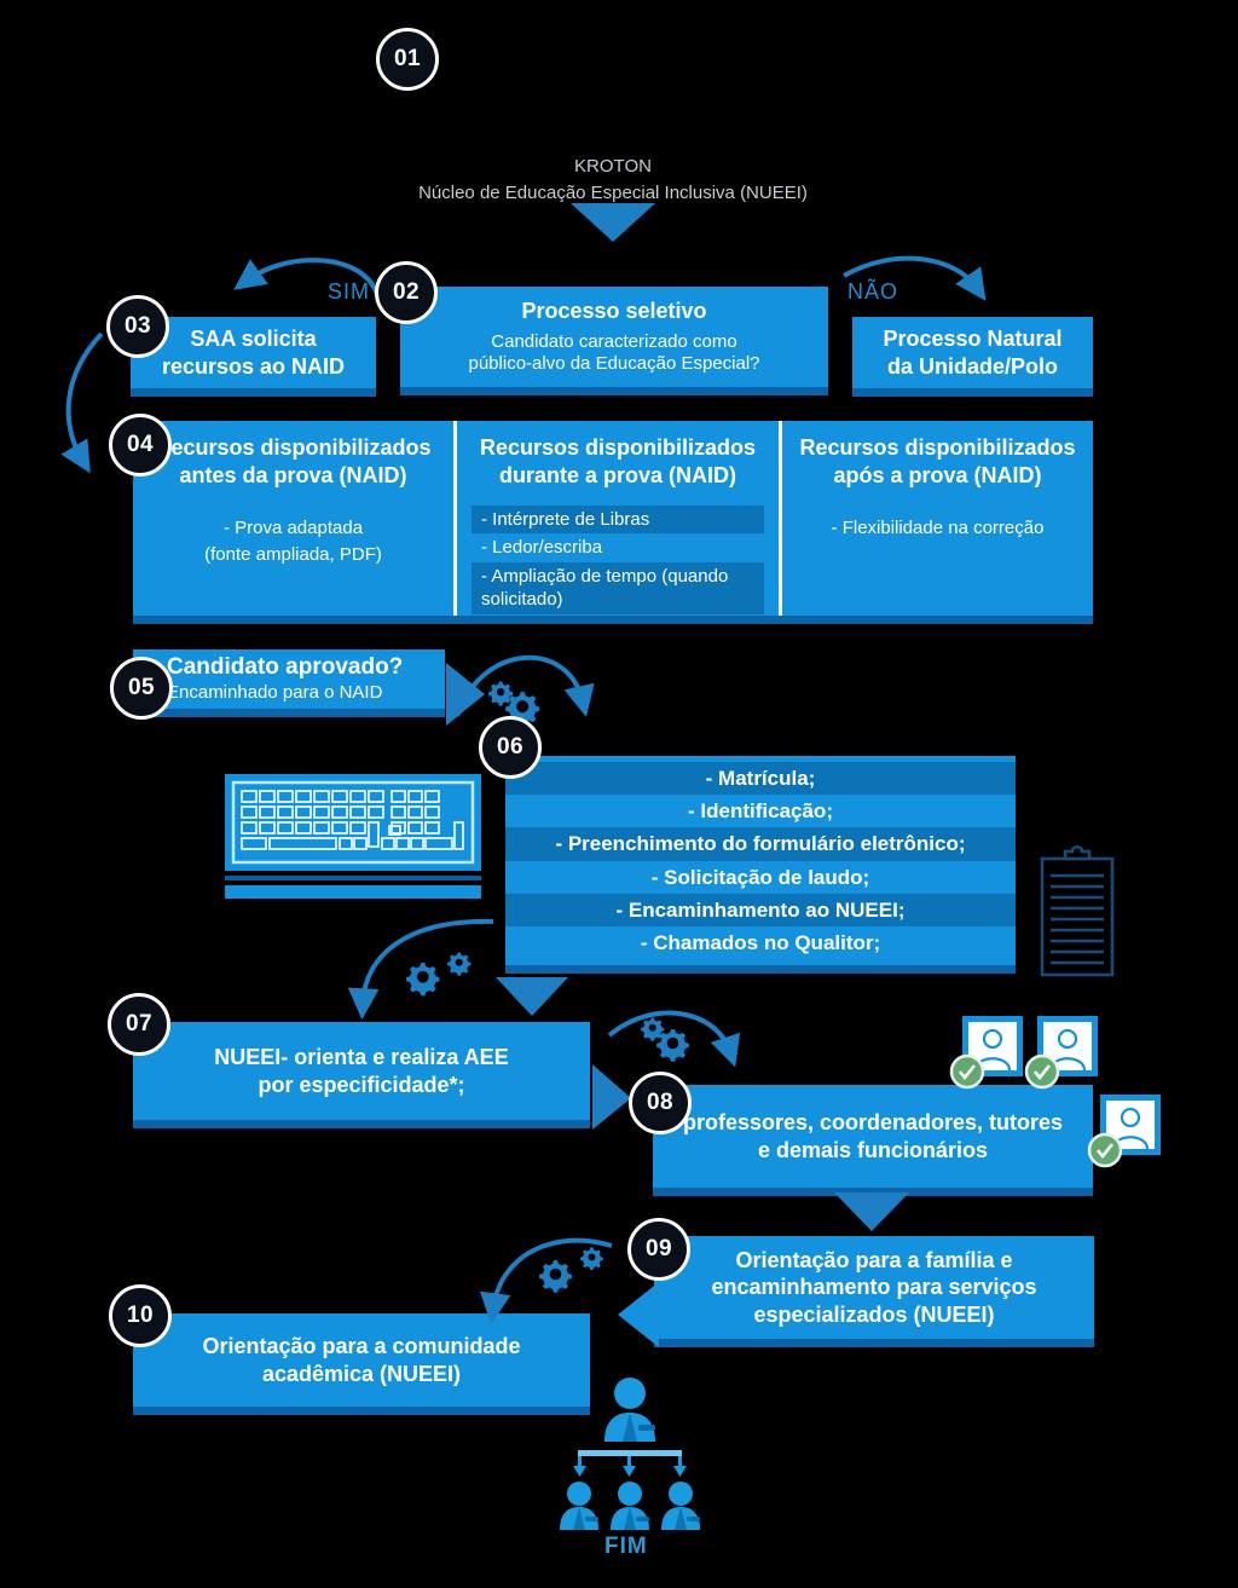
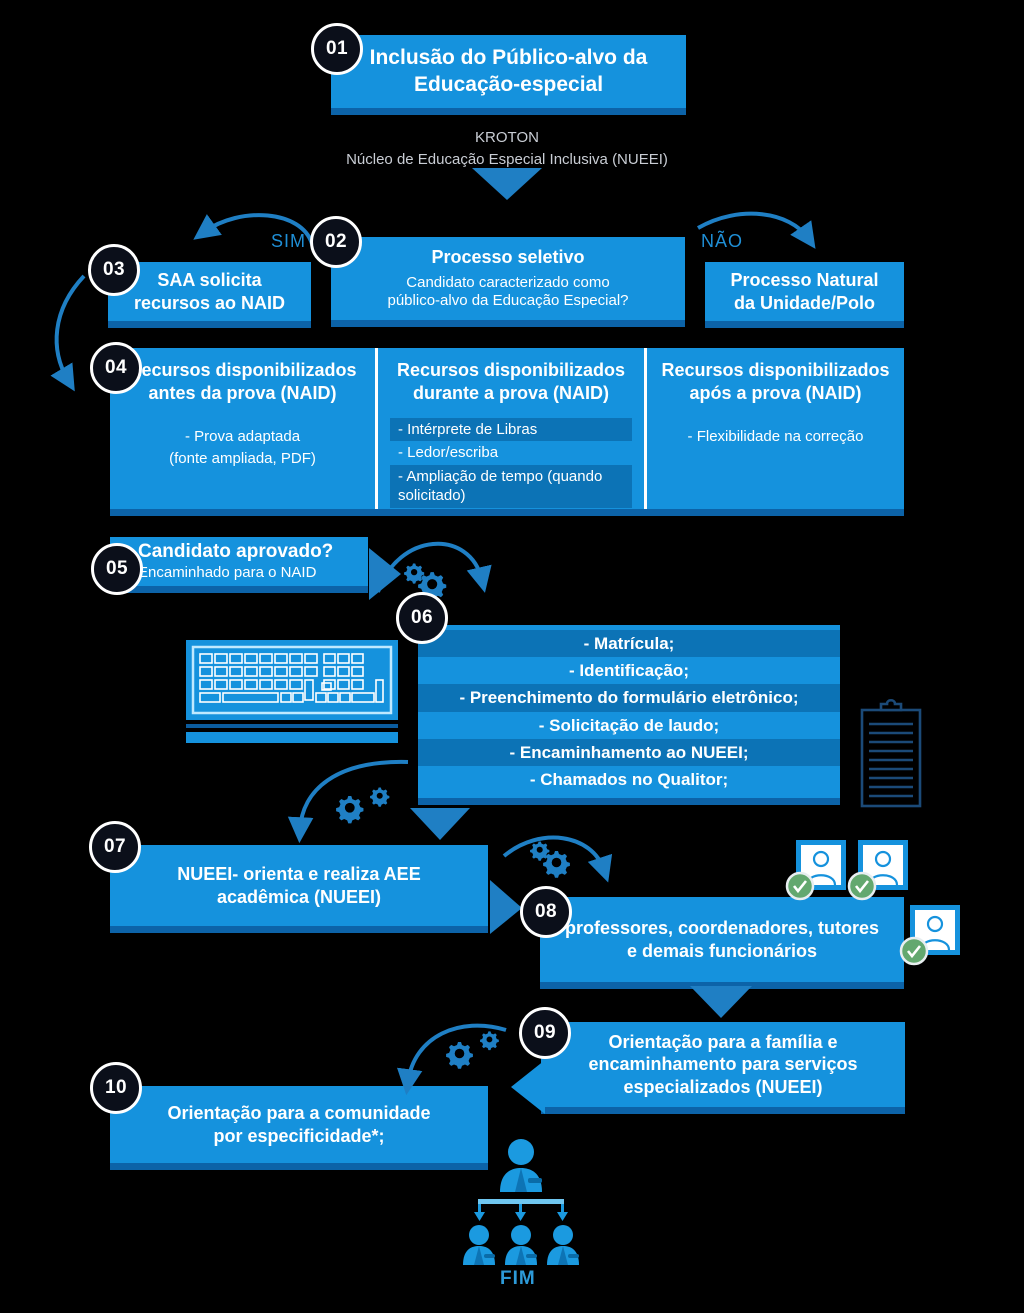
+ Inclusão do Público-alvo da
+ Educação-especial
  01
  KROTON
  Núcleo de Educação Especial Inclusiva (NUEEI)
  SIM
  NÃO
  Processo seletivo
  Candidato caracterizado como
  público-alvo da Educação Especial?
  02
  SAA solicita
  recursos ao NAID
  03
  Processo Natural
  da Unidade/Polo
  ecursos disponibilizados
  antes da prova (NAID)
  - Prova adaptada
  (fonte ampliada, PDF)
  Recursos disponibilizados
  durante a prova (NAID)
  - Intérprete de Libras
  - Ledor/escriba
  - Ampliação de tempo (quando solicitado)
  Recursos disponibilizados
  após a prova (NAID)
  - Flexibilidade na correção
  04
  Candidato aprovado?
  Encaminhado para o NAID
  05
  - Matrícula;
  - Identificação;
  - Preenchimento do formulário eletrônico;
  - Solicitação de laudo;
  - Encaminhamento ao NUEEI;
  - Chamados no Qualitor;
  06
  NUEEI- orienta e realiza AEE
- por especificidade*;
+ acadêmica (NUEEI)
  07
  professores, coordenadores, tutores
  e demais funcionários
  08
  Orientação para a família e
  encaminhamento para serviços
  especializados (NUEEI)
  09
  Orientação para a comunidade
- acadêmica (NUEEI)
+ por especificidade*;
  10
  FIM
